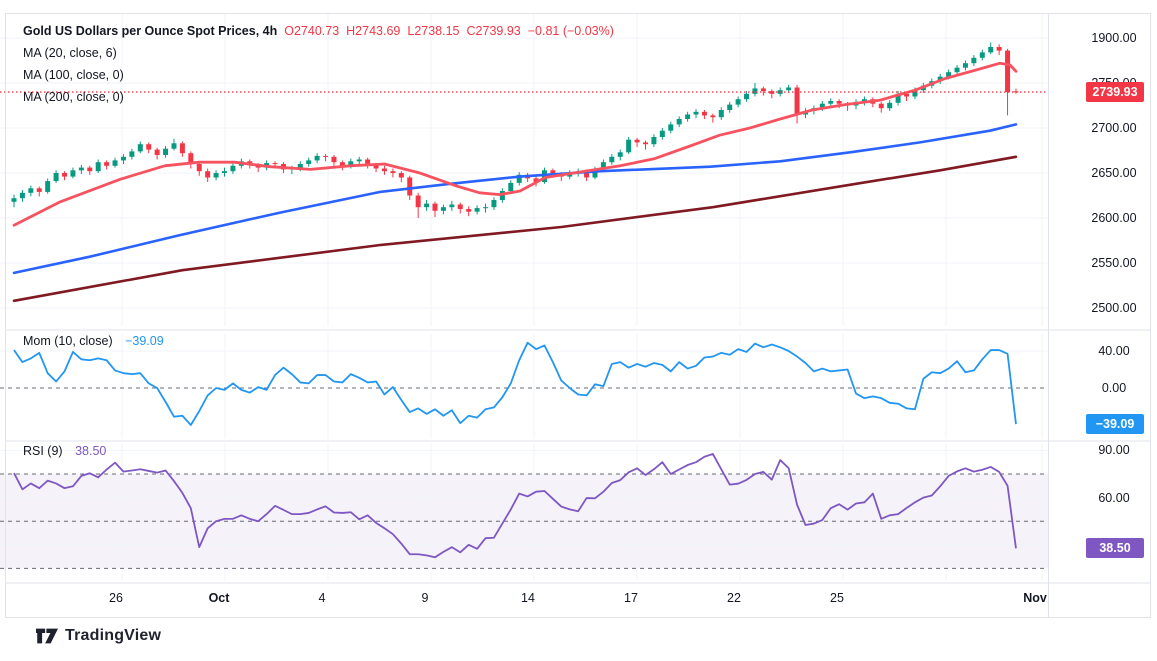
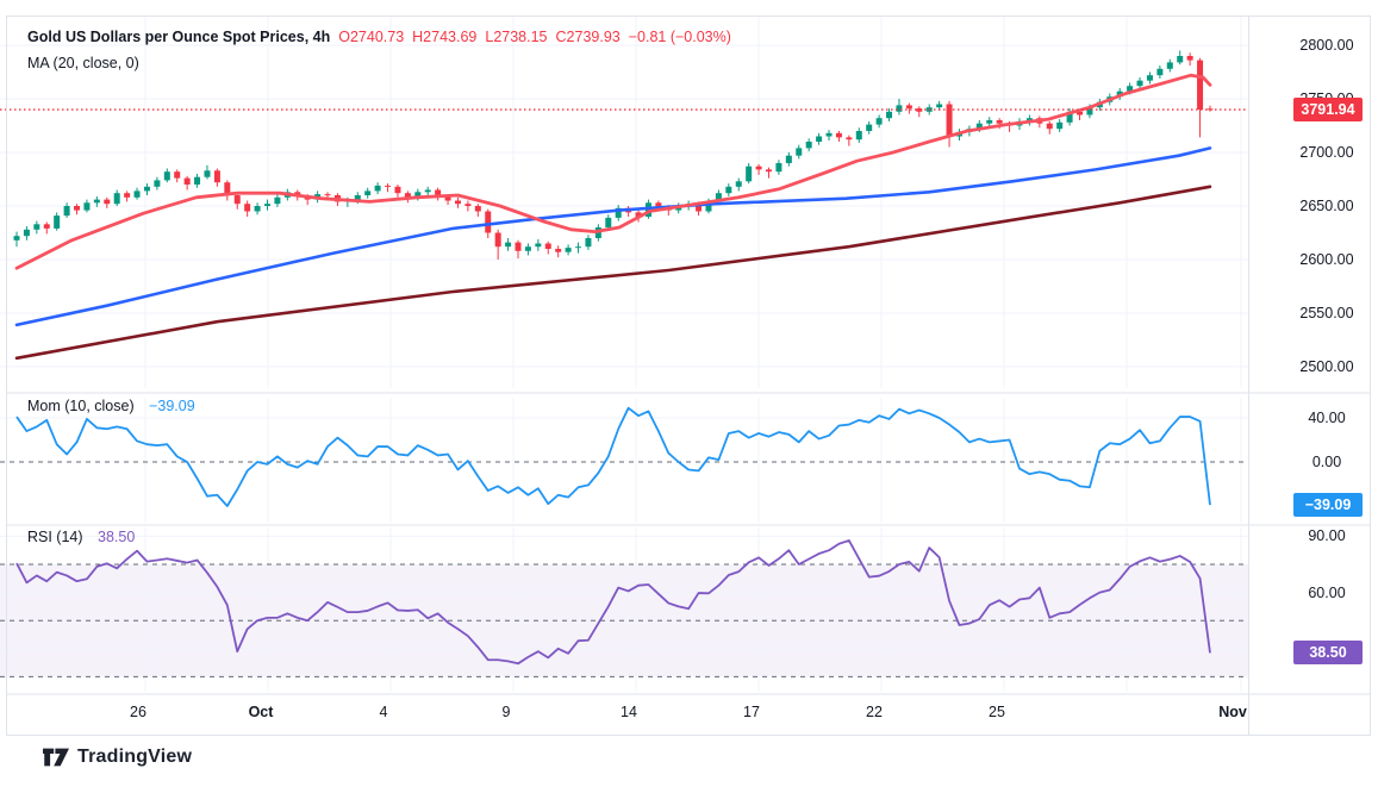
  Gold US Dollars per Ounce Spot Prices, 4h O2740.73 H2743.69 L2738.15 C2739.93 −0.81 (−0.03%)
- MA (20, close, 6)
+ MA (20, close, 0)
- MA (100, close, 0)
- MA (200, close, 0)
  Mom (10, close) −39.09
- RSI (9) 38.50
+ RSI (14) 38.50
- 1900.00
+ 2800.00
  2700.00
  2650.00
  2600.00
  2550.00
  2500.00
  40.00
  0.00
  90.00
  60.00
  26
  Oct
  4
  9
  14
  17
  22
  25
  Nov
- 2739.93
+ 3791.94
  −39.09
  38.50
  TradingView
